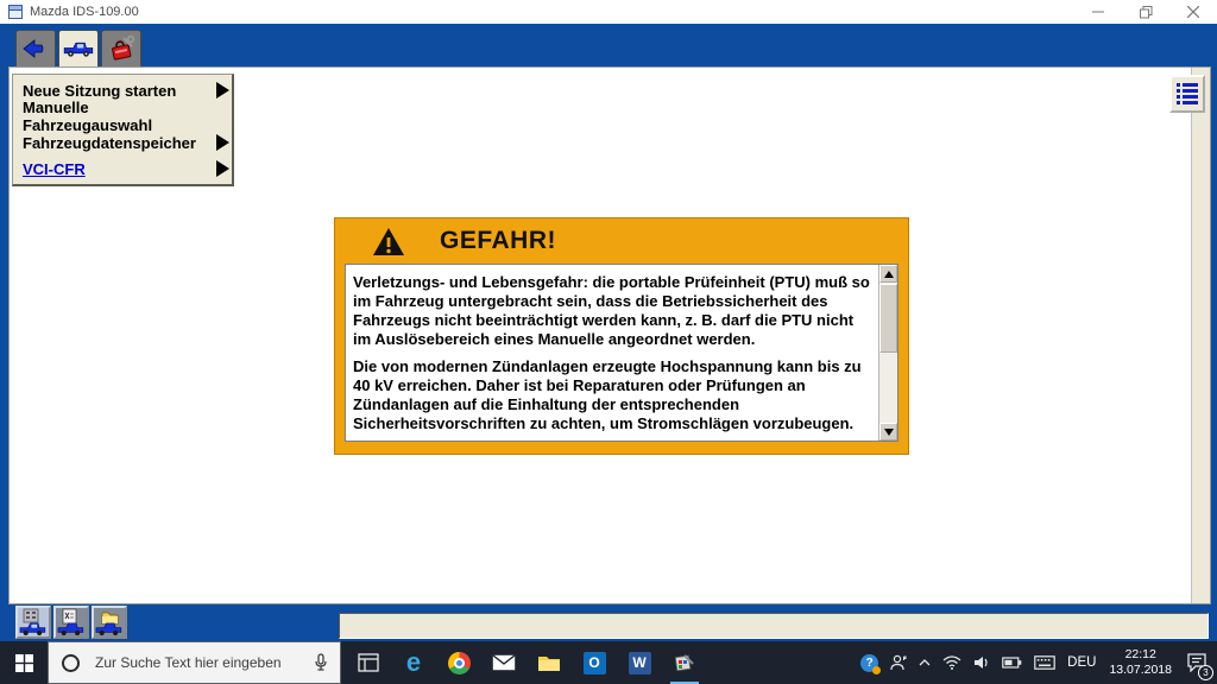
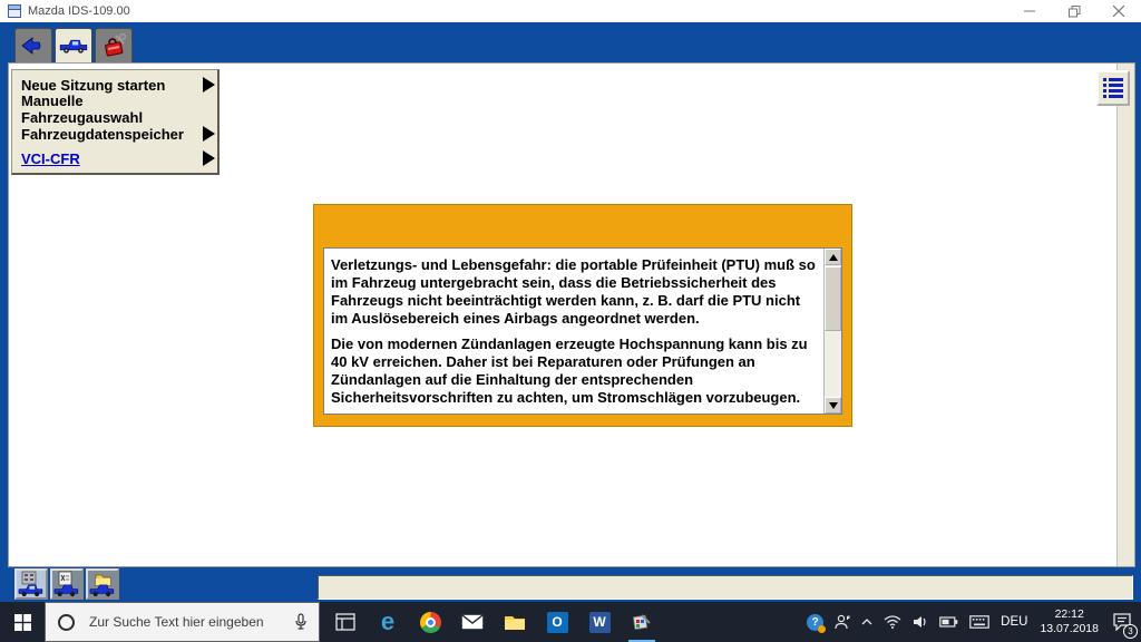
  Mazda IDS-109.00
  Neue Sitzung starten
  Manuelle Fahrzeugauswahl
  Fahrzeugdatenspeicher
  VCI-CFR
- GEFAHR!
- Verletzungs- und Lebensgefahr: die portable Prüfeinheit (PTU) muß so im Fahrzeug untergebracht sein, dass die Betriebssicherheit des Fahrzeugs nicht beeinträchtigt werden kann, z. B. darf die PTU nicht im Auslösebereich eines Manuelle angeordnet werden.
+ Verletzungs- und Lebensgefahr: die portable Prüfeinheit (PTU) muß so im Fahrzeug untergebracht sein, dass die Betriebssicherheit des Fahrzeugs nicht beeinträchtigt werden kann, z. B. darf die PTU nicht im Auslösebereich eines Airbags angeordnet werden.
  Die von modernen Zündanlagen erzeugte Hochspannung kann bis zu 40 kV erreichen. Daher ist bei Reparaturen oder Prüfungen an Zündanlagen auf die Einhaltung der entsprechenden Sicherheitsvorschriften zu achten, um Stromschlägen vorzubeugen.
  Zur Suche Text hier eingeben
  e
  O
  W
  ?
  DEU
  22:12
  13.07.2018
  3
